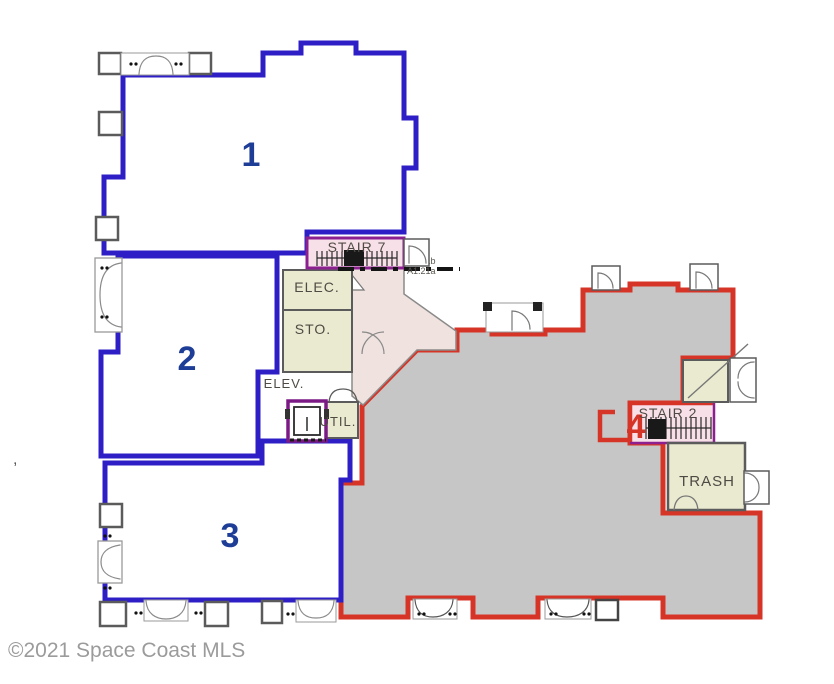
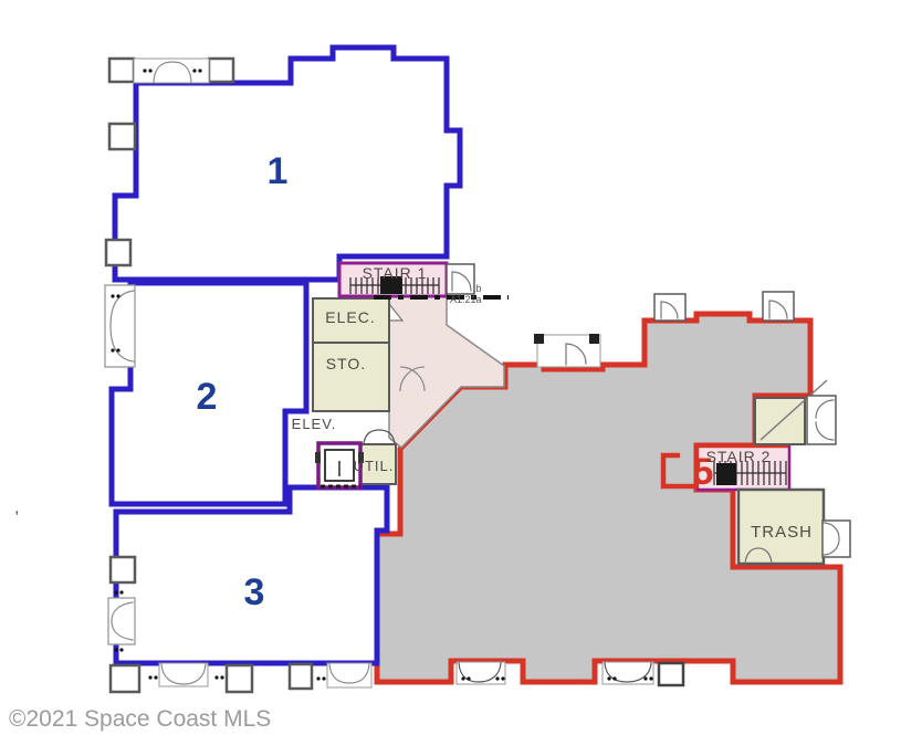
  A1.21a
  1
  2
  3
- 4
+ 5
- STAIR 7
+ STAIR 1
  ELEC.
  STO.
  ELEV.
  UTIL.
  STAIR 2
  TRASH
  ,
  ©2021 Space Coast MLS
